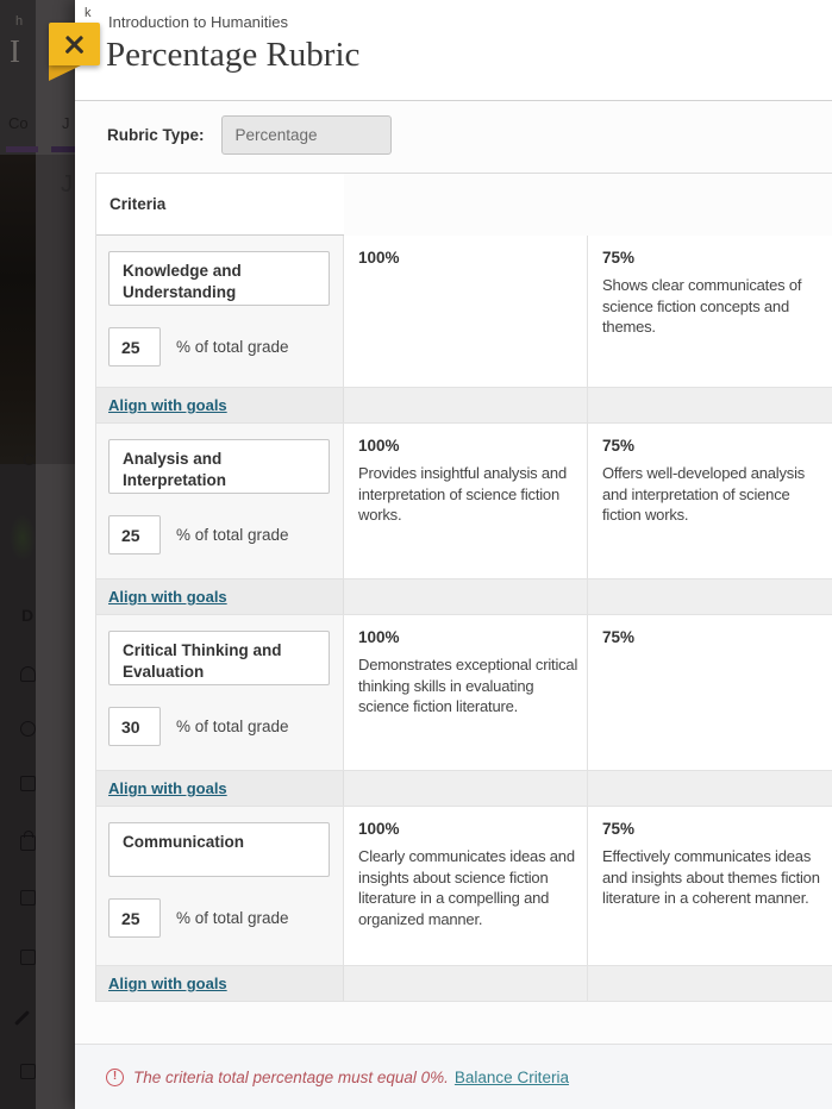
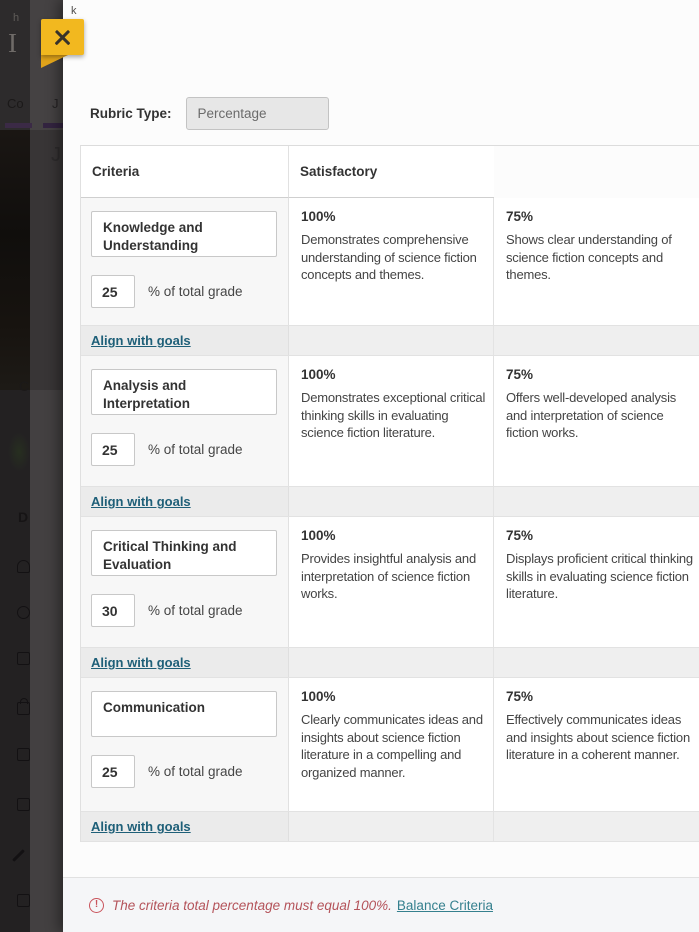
  h
  I
  J
- Introduction to Humanities
- Percentage Rubric
  Rubric Type:
  Percentage
  Criteria
+ Satisfactory
  25
  % of total grade
  100%
+ Demonstrates comprehensive understanding of science fiction concepts and themes.
  75%
- Shows clear communicates of science fiction concepts and themes.
+ Shows clear understanding of science fiction concepts and themes.
  Align with goals
  25
  % of total grade
  100%
- Provides insightful analysis and interpretation of science fiction works.
+ Demonstrates exceptional critical thinking skills in evaluating science fiction literature.
  75%
  Offers well-developed analysis and interpretation of science fiction works.
  Align with goals
  30
  % of total grade
  100%
- Demonstrates exceptional critical thinking skills in evaluating science fiction literature.
+ Provides insightful analysis and interpretation of science fiction works.
  75%
+ Displays proficient critical thinking skills in evaluating science fiction literature.
  Align with goals
  Communication
  25
  % of total grade
  100%
  Clearly communicates ideas and insights about science fiction literature in a compelling and organized manner.
  75%
- Effectively communicates ideas and insights about themes fiction literature in a coherent manner.
+ Effectively communicates ideas and insights about science fiction literature in a coherent manner.
  Align with goals
  !
- The criteria total percentage must equal 0%.
+ The criteria total percentage must equal 100%.
  Balance Criteria
  k
